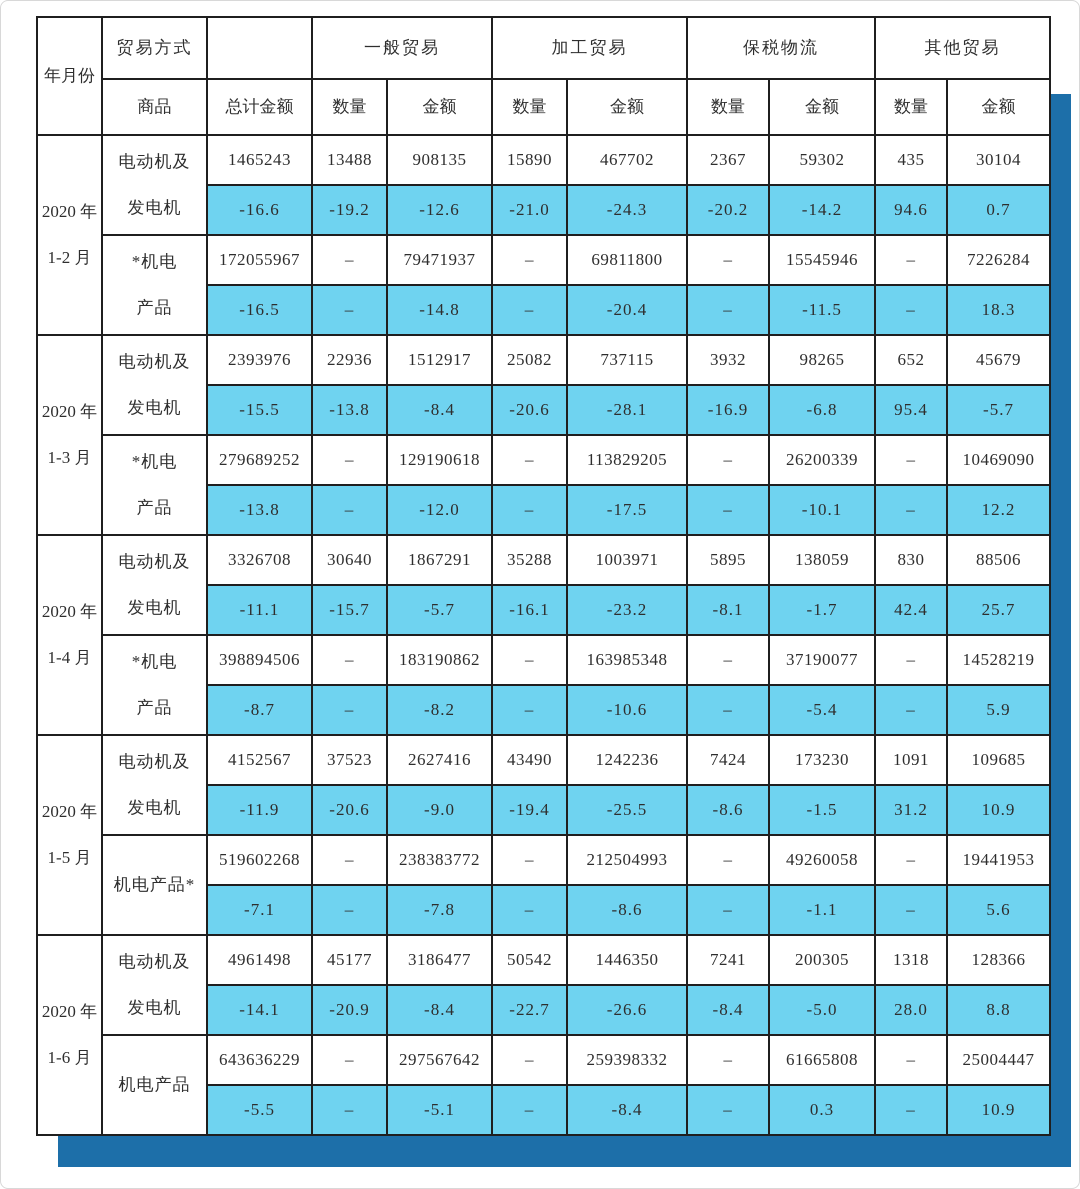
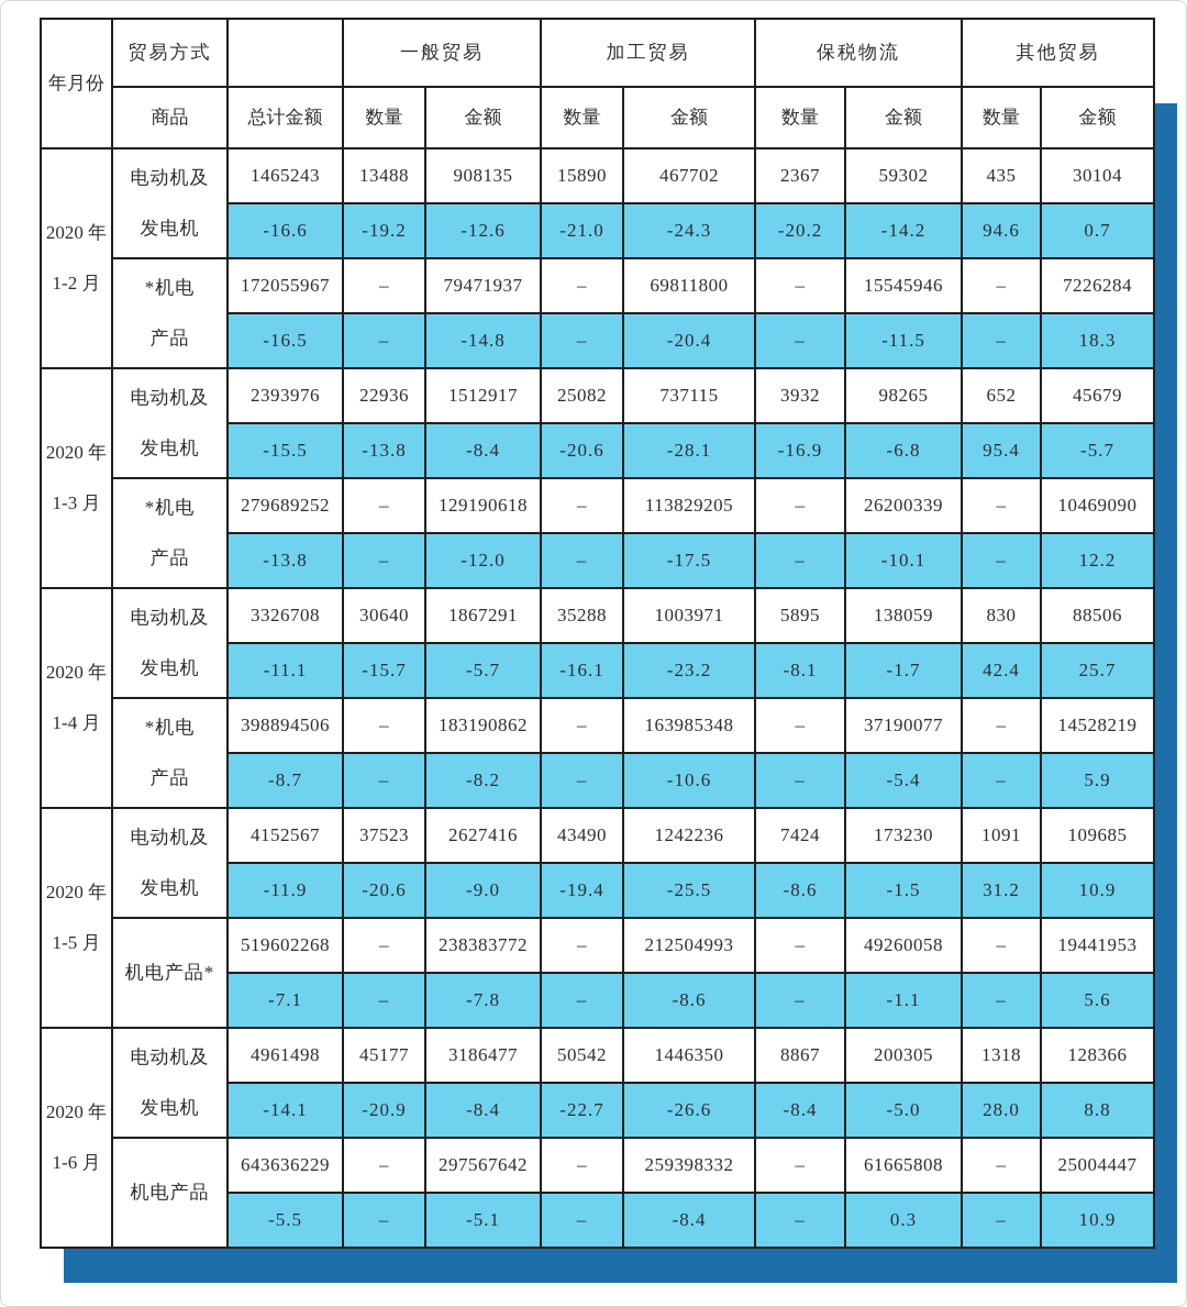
  年月份	贸易方式		一般贸易	加工贸易	保税物流	其他贸易
  商品	总计金额	数量	金额	数量	金额	数量	金额	数量	金额
  2020 年1-2 月	电动机及发电机	1465243	13488	908135	15890	467702	2367	59302	435	30104
  -16.6	-19.2	-12.6	-21.0	-24.3	-20.2	-14.2	94.6	0.7
  *机电产品	172055967	–	79471937	–	69811800	–	15545946	–	7226284
  -16.5	–	-14.8	–	-20.4	–	-11.5	–	18.3
  2020 年1-3 月	电动机及发电机	2393976	22936	1512917	25082	737115	3932	98265	652	45679
  -15.5	-13.8	-8.4	-20.6	-28.1	-16.9	-6.8	95.4	-5.7
  *机电产品	279689252	–	129190618	–	113829205	–	26200339	–	10469090
  -13.8	–	-12.0	–	-17.5	–	-10.1	–	12.2
  2020 年1-4 月	电动机及发电机	3326708	30640	1867291	35288	1003971	5895	138059	830	88506
  -11.1	-15.7	-5.7	-16.1	-23.2	-8.1	-1.7	42.4	25.7
  *机电产品	398894506	–	183190862	–	163985348	–	37190077	–	14528219
  -8.7	–	-8.2	–	-10.6	–	-5.4	–	5.9
  2020 年1-5 月	电动机及发电机	4152567	37523	2627416	43490	1242236	7424	173230	1091	109685
  -11.9	-20.6	-9.0	-19.4	-25.5	-8.6	-1.5	31.2	10.9
  机电产品*	519602268	–	238383772	–	212504993	–	49260058	–	19441953
  -7.1	–	-7.8	–	-8.6	–	-1.1	–	5.6
- 2020 年1-6 月	电动机及发电机	4961498	45177	3186477	50542	1446350	7241	200305	1318	128366
+ 2020 年1-6 月	电动机及发电机	4961498	45177	3186477	50542	1446350	8867	200305	1318	128366
  -14.1	-20.9	-8.4	-22.7	-26.6	-8.4	-5.0	28.0	8.8
  机电产品	643636229	–	297567642	–	259398332	–	61665808	–	25004447
  -5.5	–	-5.1	–	-8.4	–	0.3	–	10.9
